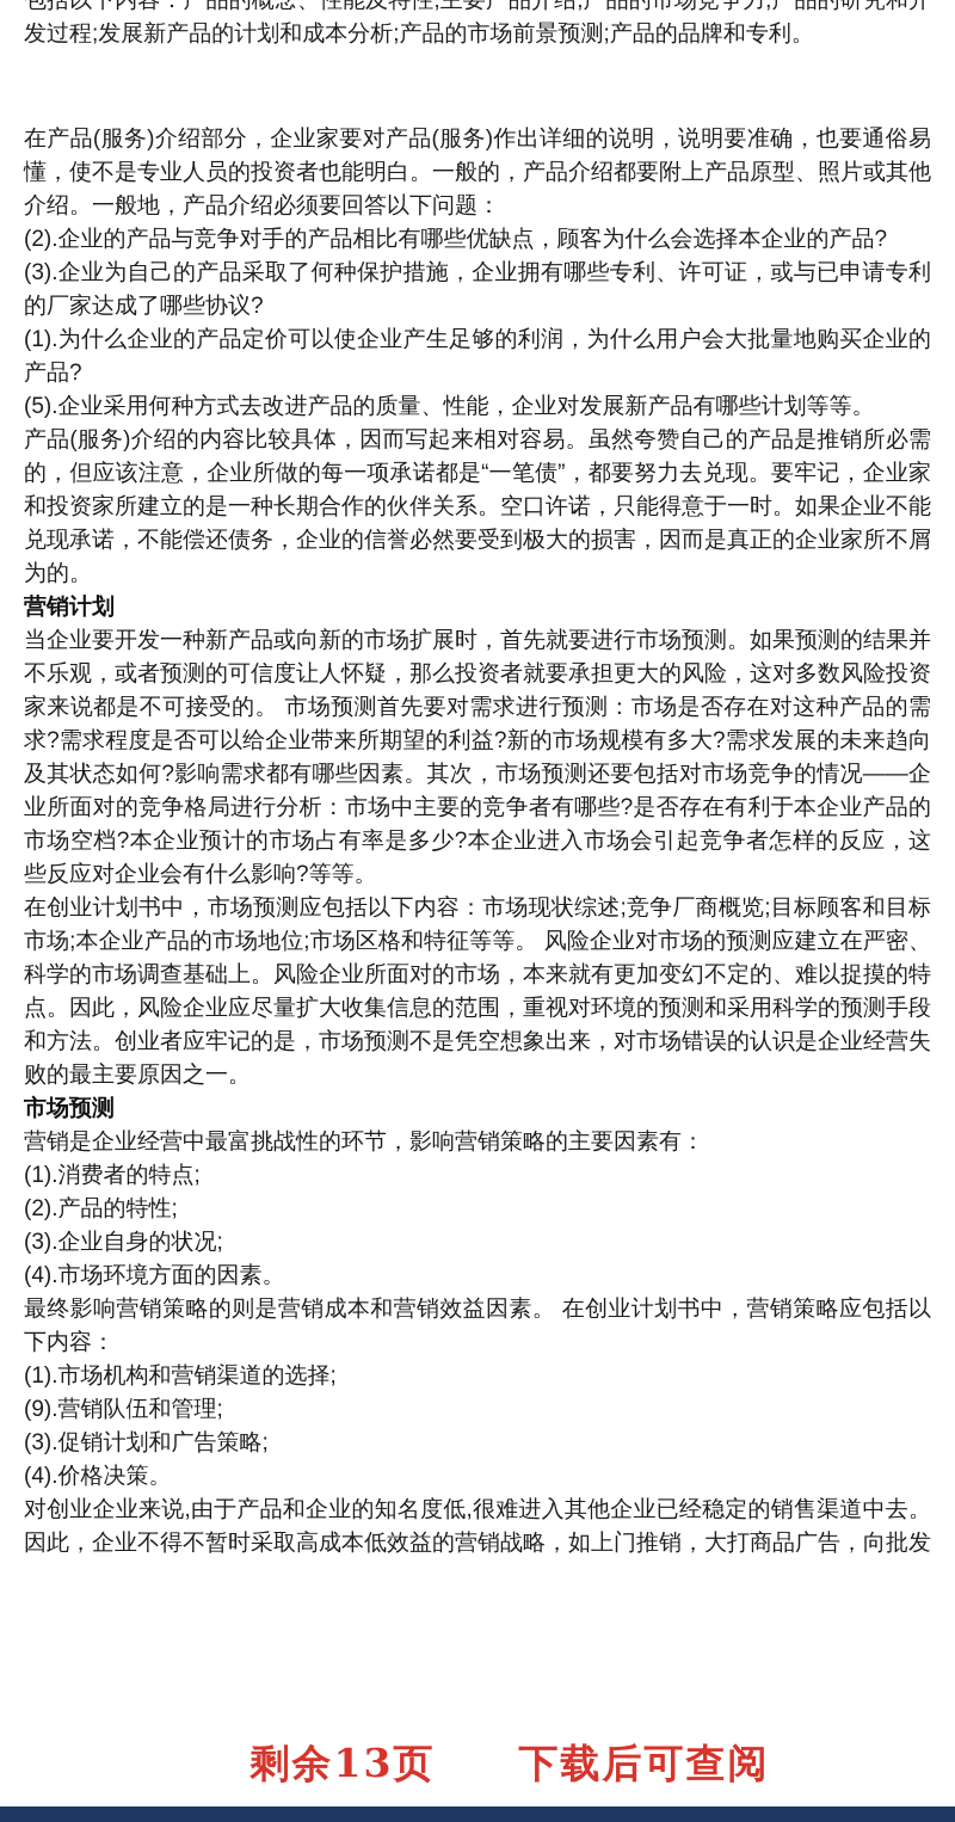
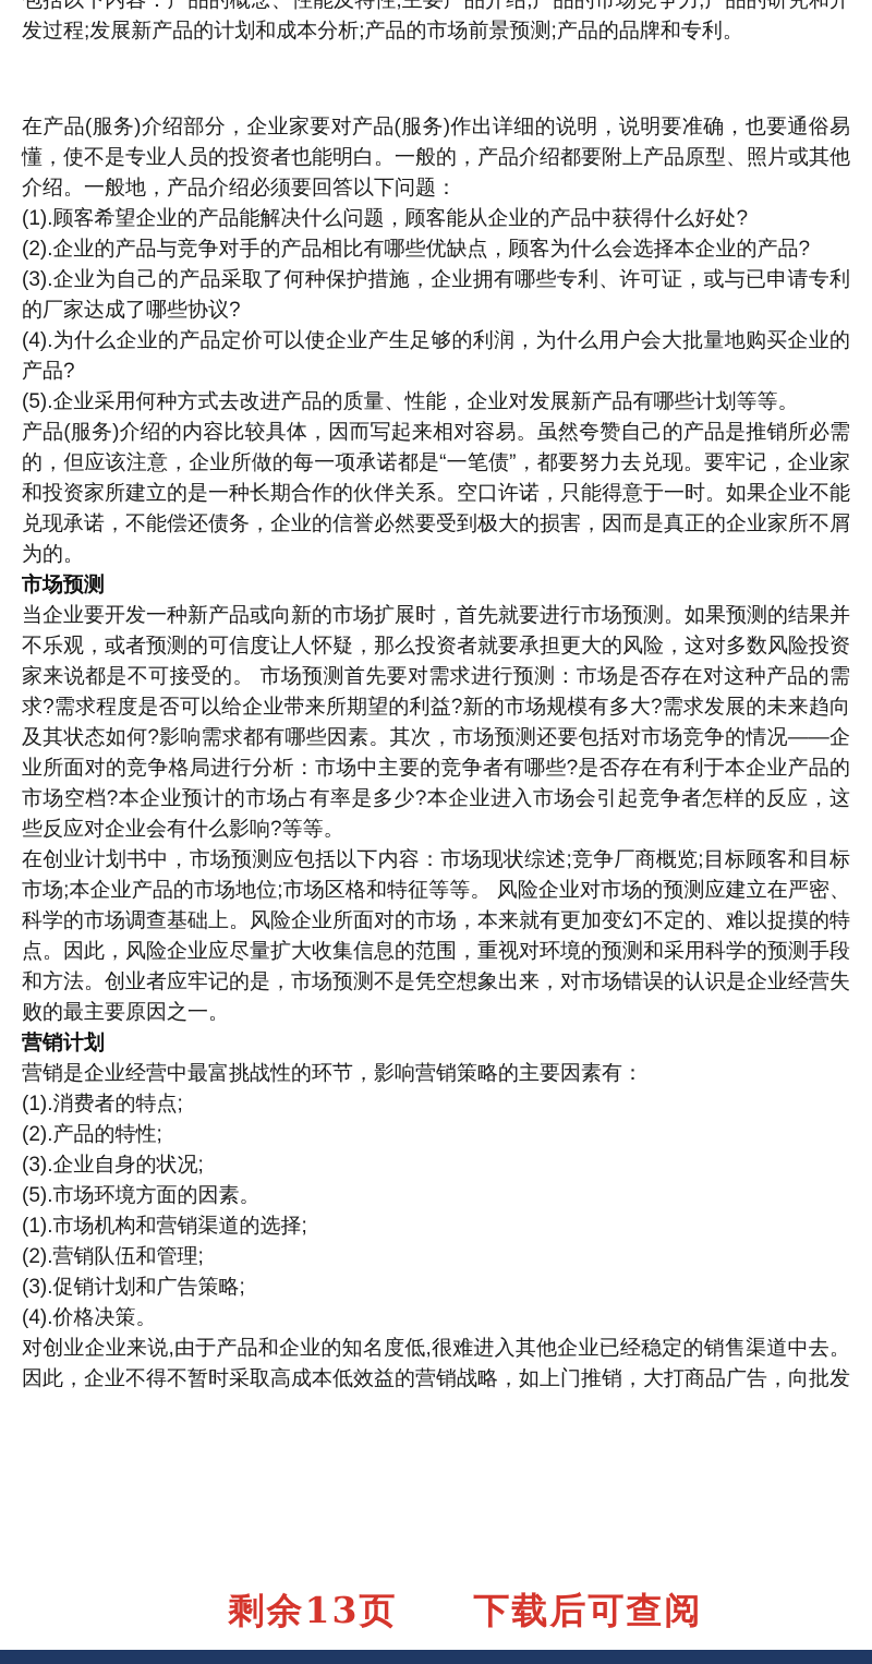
  包括以下内容：产品的概念、性能及特性;主要产品介绍;产品的市场竞争力;产品的研究和开发过程;发展新产品的计划和成本分析;产品的市场前景预测;产品的品牌和专利。
  在产品(服务)介绍部分，企业家要对产品(服务)作出详细的说明，说明要准确，也要通俗易懂，使不是专业人员的投资者也能明白。一般的，产品介绍都要附上产品原型、照片或其他介绍。一般地，产品介绍必须要回答以下问题：
+ (1).顾客希望企业的产品能解决什么问题，顾客能从企业的产品中获得什么好处?
  (2).企业的产品与竞争对手的产品相比有哪些优缺点，顾客为什么会选择本企业的产品?
  (3).企业为自己的产品采取了何种保护措施，企业拥有哪些专利、许可证，或与已申请专利的厂家达成了哪些协议?
- (1).为什么企业的产品定价可以使企业产生足够的利润，为什么用户会大批量地购买企业的产品?
+ (4).为什么企业的产品定价可以使企业产生足够的利润，为什么用户会大批量地购买企业的产品?
  (5).企业采用何种方式去改进产品的质量、性能，企业对发展新产品有哪些计划等等。
  产品(服务)介绍的内容比较具体，因而写起来相对容易。虽然夸赞自己的产品是推销所必需的，但应该注意，企业所做的每一项承诺都是“一笔债”，都要努力去兑现。要牢记，企业家和投资家所建立的是一种长期合作的伙伴关系。空口许诺，只能得意于一时。如果企业不能兑现承诺，不能偿还债务，企业的信誉必然要受到极大的损害，因而是真正的企业家所不屑为的。
- 营销计划
+ 市场预测
  当企业要开发一种新产品或向新的市场扩展时，首先就要进行市场预测。如果预测的结果并不乐观，或者预测的可信度让人怀疑，那么投资者就要承担更大的风险，这对多数风险投资家来说都是不可接受的。 市场预测首先要对需求进行预测：市场是否存在对这种产品的需求?需求程度是否可以给企业带来所期望的利益?新的市场规模有多大?需求发展的未来趋向及其状态如何?影响需求都有哪些因素。其次，市场预测还要包括对市场竞争的情况——企业所面对的竞争格局进行分析：市场中主要的竞争者有哪些?是否存在有利于本企业产品的市场空档?本企业预计的市场占有率是多少?本企业进入市场会引起竞争者怎样的反应，这些反应对企业会有什么影响?等等。
  在创业计划书中，市场预测应包括以下内容：市场现状综述;竞争厂商概览;目标顾客和目标市场;本企业产品的市场地位;市场区格和特征等等。 风险企业对市场的预测应建立在严密、科学的市场调查基础上。风险企业所面对的市场，本来就有更加变幻不定的、难以捉摸的特点。因此，风险企业应尽量扩大收集信息的范围，重视对环境的预测和采用科学的预测手段和方法。创业者应牢记的是，市场预测不是凭空想象出来，对市场错误的认识是企业经营失败的最主要原因之一。
- 市场预测
+ 营销计划
  营销是企业经营中最富挑战性的环节，影响营销策略的主要因素有：
  (1).消费者的特点;
  (2).产品的特性;
  (3).企业自身的状况;
- (4).市场环境方面的因素。
+ (5).市场环境方面的因素。
- 最终影响营销策略的则是营销成本和营销效益因素。 在创业计划书中，营销策略应包括以下内容：
  (1).市场机构和营销渠道的选择;
- (9).营销队伍和管理;
+ (2).营销队伍和管理;
  (3).促销计划和广告策略;
  (4).价格决策。
  对创业企业来说,由于产品和企业的知名度低,很难进入其他企业已经稳定的销售渠道中去。因此，企业不得不暂时采取高成本低效益的营销战略，如上门推销，大打商品广告，向批发
  剩余13页 下载后可查阅
